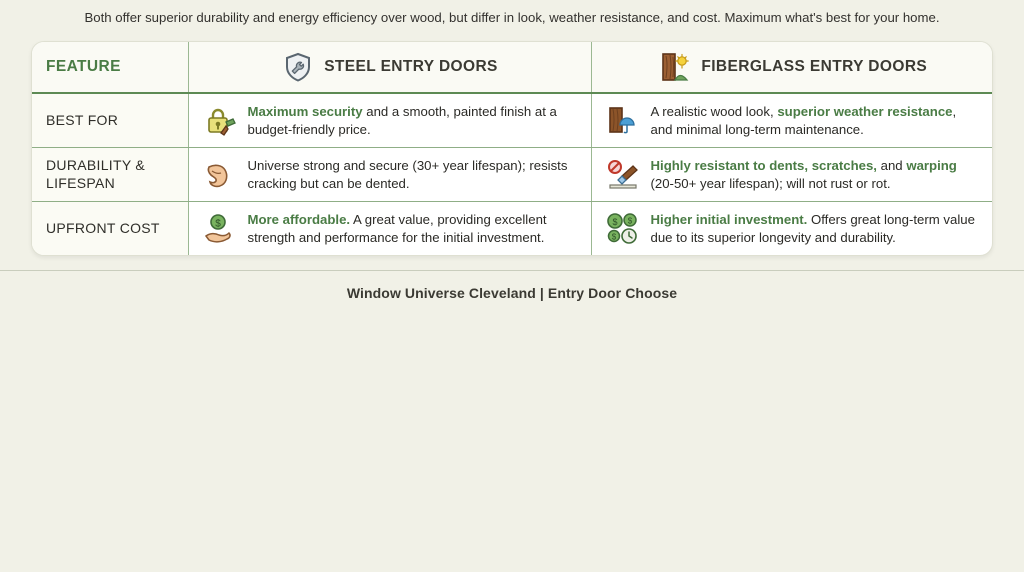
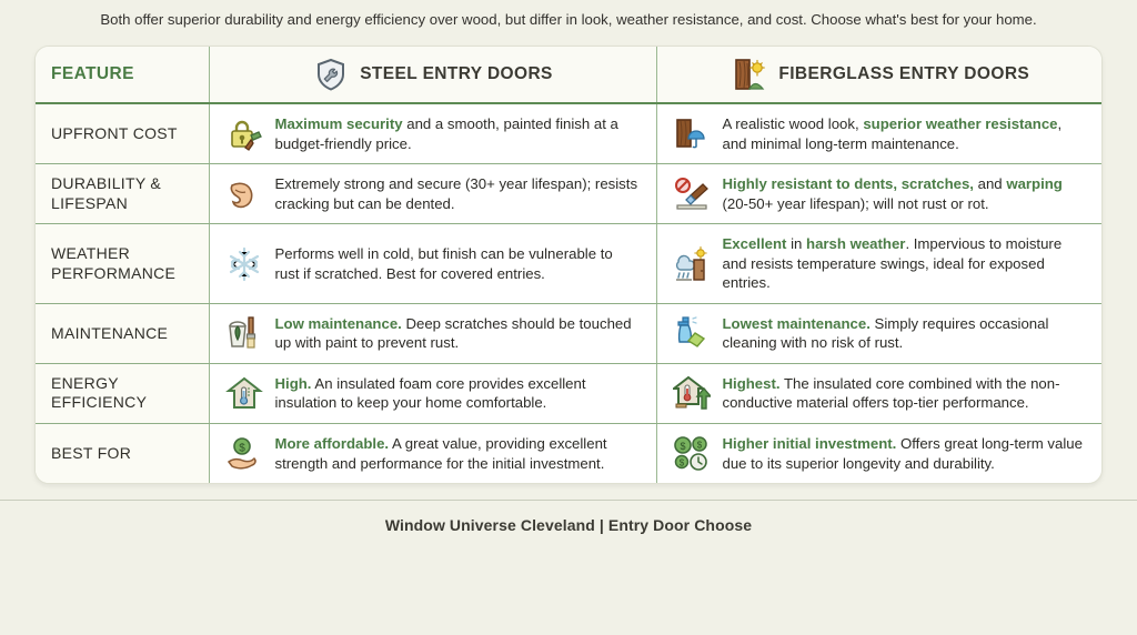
- Both offer superior durability and energy efficiency over wood, but differ in look, weather resistance, and cost. Maximum what's best for your home.
+ Both offer superior durability and energy efficiency over wood, but differ in look, weather resistance, and cost. Choose what's best for your home.
  FEATURE	STEEL ENTRY DOORS	FIBERGLASS ENTRY DOORS
- BEST FOR	Maximum security and a smooth, painted finish at a budget-friendly price.	A realistic wood look, superior weather resistance, and minimal long-term maintenance.
+ UPFRONT COST	Maximum security and a smooth, painted finish at a budget-friendly price.	A realistic wood look, superior weather resistance, and minimal long-term maintenance.
- DURABILITY & LIFESPAN	Universe strong and secure (30+ year lifespan); resists cracking but can be dented.	Highly resistant to dents, scratches, and warping (20-50+ year lifespan); will not rust or rot.
+ DURABILITY & LIFESPAN	Extremely strong and secure (30+ year lifespan); resists cracking but can be dented.	Highly resistant to dents, scratches, and warping (20-50+ year lifespan); will not rust or rot.
+ WEATHER PERFORMANCE	Performs well in cold, but finish can be vulnerable to rust if scratched. Best for covered entries.	Excellent in harsh weather. Impervious to moisture and resists temperature swings, ideal for exposed entries.
+ MAINTENANCE	Low maintenance. Deep scratches should be touched up with paint to prevent rust.	Lowest maintenance. Simply requires occasional cleaning with no risk of rust.
+ ENERGY EFFICIENCY	High. An insulated foam core provides excellent insulation to keep your home comfortable.	Highest. The insulated core combined with the non-conductive material offers top-tier performance.
- UPFRONT COST	$ More affordable. A great value, providing excellent strength and performance for the initial investment.	$ $ $ Higher initial investment. Offers great long-term value due to its superior longevity and durability.
+ BEST FOR	$ More affordable. A great value, providing excellent strength and performance for the initial investment.	$ $ $ Higher initial investment. Offers great long-term value due to its superior longevity and durability.
  Window Universe Cleveland | Entry Door Choose
